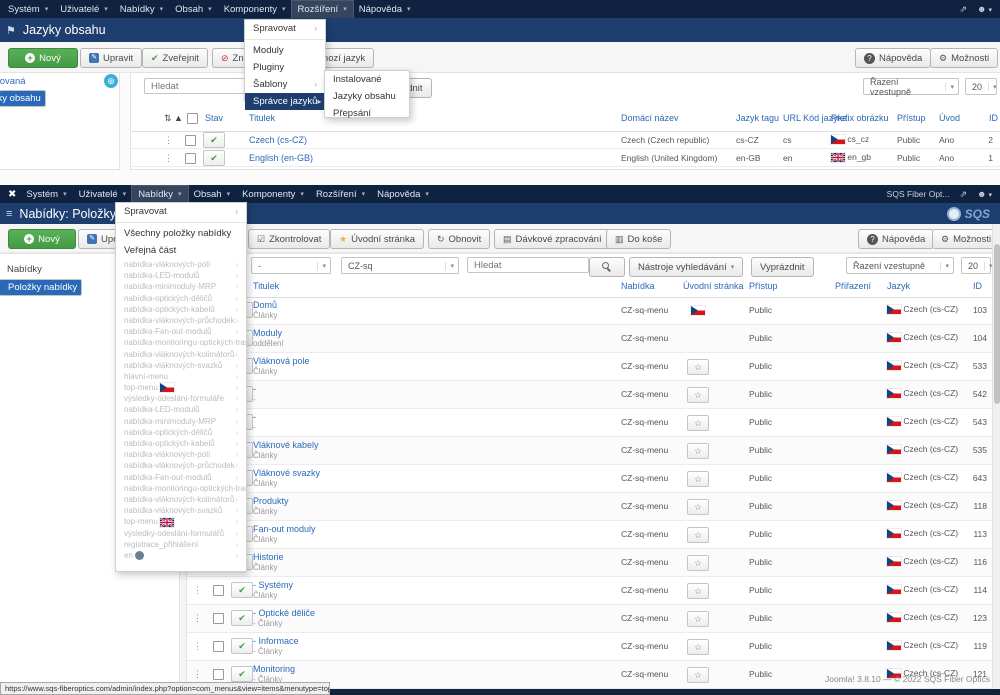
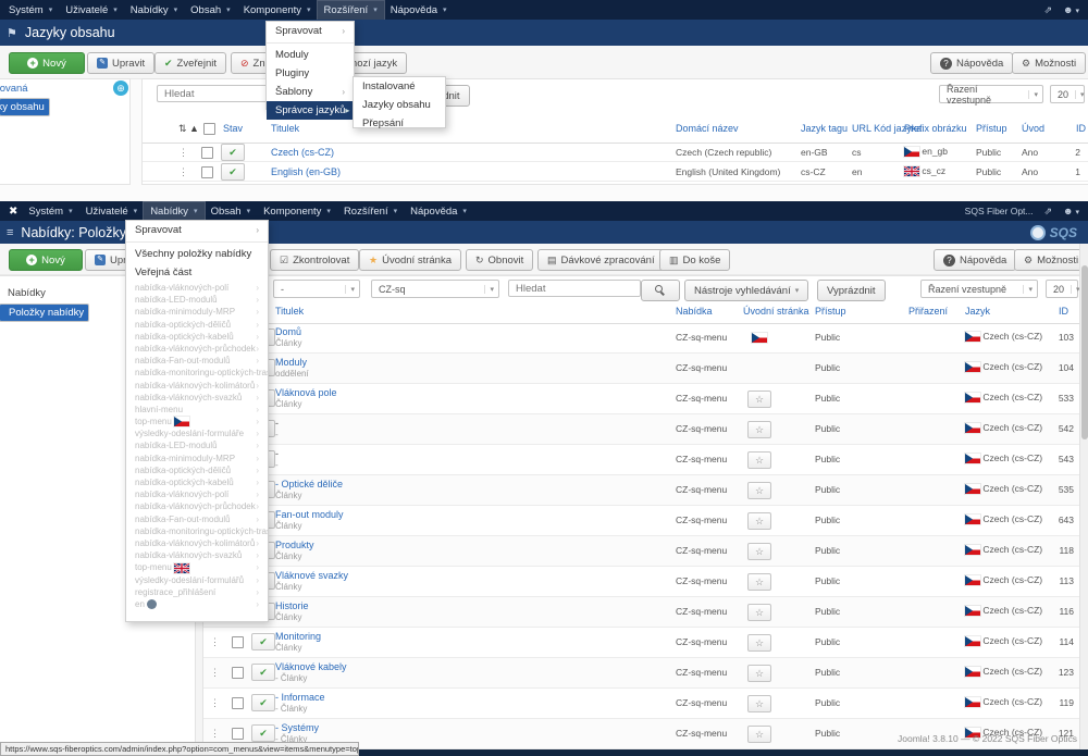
  Systém
  Uživatelé
  Nabídky
  Obsah
  Komponenty
  Rozšíření
  Nápověda
  ⇗
  ☻
  ⚑
  Jazyky obsahu
  +
  Nový
  Upravit
  ✔
  Zveřejnit
  ⊘
  ?
  Nápověda
  ⚙
  Možnosti
  ⊕
  Hledat
  Řazení vzestupně
  20
  ⇅ ▲
  Stav
  Titulek
  Domácí název
  Jazyk tagu
  URL Kód jazyka
  Prefix obrázku
  Přístup
  Úvod
  ID
  ⋮
  ✔
  Czech (cs-CZ)
  Czech (Czech republic)
- cs-CZ
+ en-GB
  cs
- cs_cz
+ en_gb
  Public
  Ano
  2
  ⋮
  ✔
  English (en-GB)
  English (United Kingdom)
- en-GB
+ cs-CZ
  en
- en_gb
+ cs_cz
  Public
  Ano
  1
  Spravovat
  ›
  Moduly
  Pluginy
  Šablony
  ›
  Správce jazyků
  ▸
  Instalované
  Jazyky obsahu
  Přepsání
  ✖
  Systém
  Uživatelé
  Nabídky
  Obsah
  Komponenty
  Rozšíření
  Nápověda
  SQS Fiber Opt...
  ⇗
  ☻
  ≡
  SQS
  +
  Nový
  ☑
  Zkontrolovat
  ★
  Úvodní stránka
  ↻
  Obnovit
  ▤
  Dávkové zpracování
  ▥
  Do koše
  ?
  Nápověda
  ⚙
  Možnosti
  Nabídky
  Položky nabídky
  -
  CZ-sq
  Hledat
  Nástroje vyhledávání
  Vyprázdnit
  Řazení vzestupně
  20
  Titulek
  Nabídka
  Úvodní stránka
  Přístup
  Přiřazení
  Jazyk
  ID
  Domů
  Články
  CZ-sq-menu
  Public
  Czech (cs-CZ)
  103
  Moduly
  oddělení
  CZ-sq-menu
  Public
  Czech (cs-CZ)
  104
  Vláknová pole
  Články
  CZ-sq-menu
  ☆
  Public
  Czech (cs-CZ)
  533
  -
  -
  CZ-sq-menu
  ☆
  Public
  Czech (cs-CZ)
  542
  -
  -
  CZ-sq-menu
  ☆
  Public
  Czech (cs-CZ)
  543
- Vláknové kabely
+ - Optické děliče
  Články
  CZ-sq-menu
  ☆
  Public
  Czech (cs-CZ)
  535
- Vláknové svazky
+ Fan-out moduly
  Články
  CZ-sq-menu
  ☆
  Public
  Czech (cs-CZ)
  643
  Produkty
  Články
  CZ-sq-menu
  ☆
  Public
  Czech (cs-CZ)
  118
- Fan-out moduly
+ Vláknové svazky
  Články
  CZ-sq-menu
  ☆
  Public
  Czech (cs-CZ)
  113
  Historie
  Články
  CZ-sq-menu
  ☆
  Public
  Czech (cs-CZ)
  116
  ⋮
  ✔
- - Systémy
+ Monitoring
  Články
  CZ-sq-menu
  ☆
  Public
  Czech (cs-CZ)
  114
  ⋮
  ✔
- - Optické děliče
+ Vláknové kabely
  - Články
  CZ-sq-menu
  ☆
  Public
  Czech (cs-CZ)
  123
  ⋮
  ✔
  - Informace
  - Články
  CZ-sq-menu
  ☆
  Public
  Czech (cs-CZ)
  119
  ⋮
  ✔
- Monitoring
+ - Systémy
  - Články
  CZ-sq-menu
  ☆
  Public
  Czech (cs-CZ)
  121
  Spravovat
  ›
  Všechny položky nabídky
  Veřejná část
  nabídka-vláknových-polí
  nabídka-LED-modulů
  nabídka-minimoduly-MRP
  nabídka-optických-děličů
  nabídka-optických-kabelů
  nabídka-vláknových-průchodek
  nabídka-Fan-out-modulů
  nabídka-monitoringu-optických-tra
  nabídka-vláknových-kolimátorů
  nabídka-vláknových-svazků
  hlavní-menu
  top-menu
  výsledky-odeslání-formuláře
  nabídka-LED-modulů
  nabídka-minimoduly-MRP
  nabídka-optických-děličů
  nabídka-optických-kabelů
  nabídka-vláknových-polí
  nabídka-vláknových-průchodek
  nabídka-Fan-out-modulů
  nabídka-monitoringu-optických-tra
  nabídka-vláknových-kolimátorů
  nabídka-vláknových-svazků
  top-menu
  výsledky-odeslání-formulářů
  registrace_přihlášení
  en
  Joomla! 3.8.10 — © 2022 SQS Fiber Optics
  https://www.sqs-fiberoptics.com/admin/index.php?option=com_menus&view=items&menutype=top
